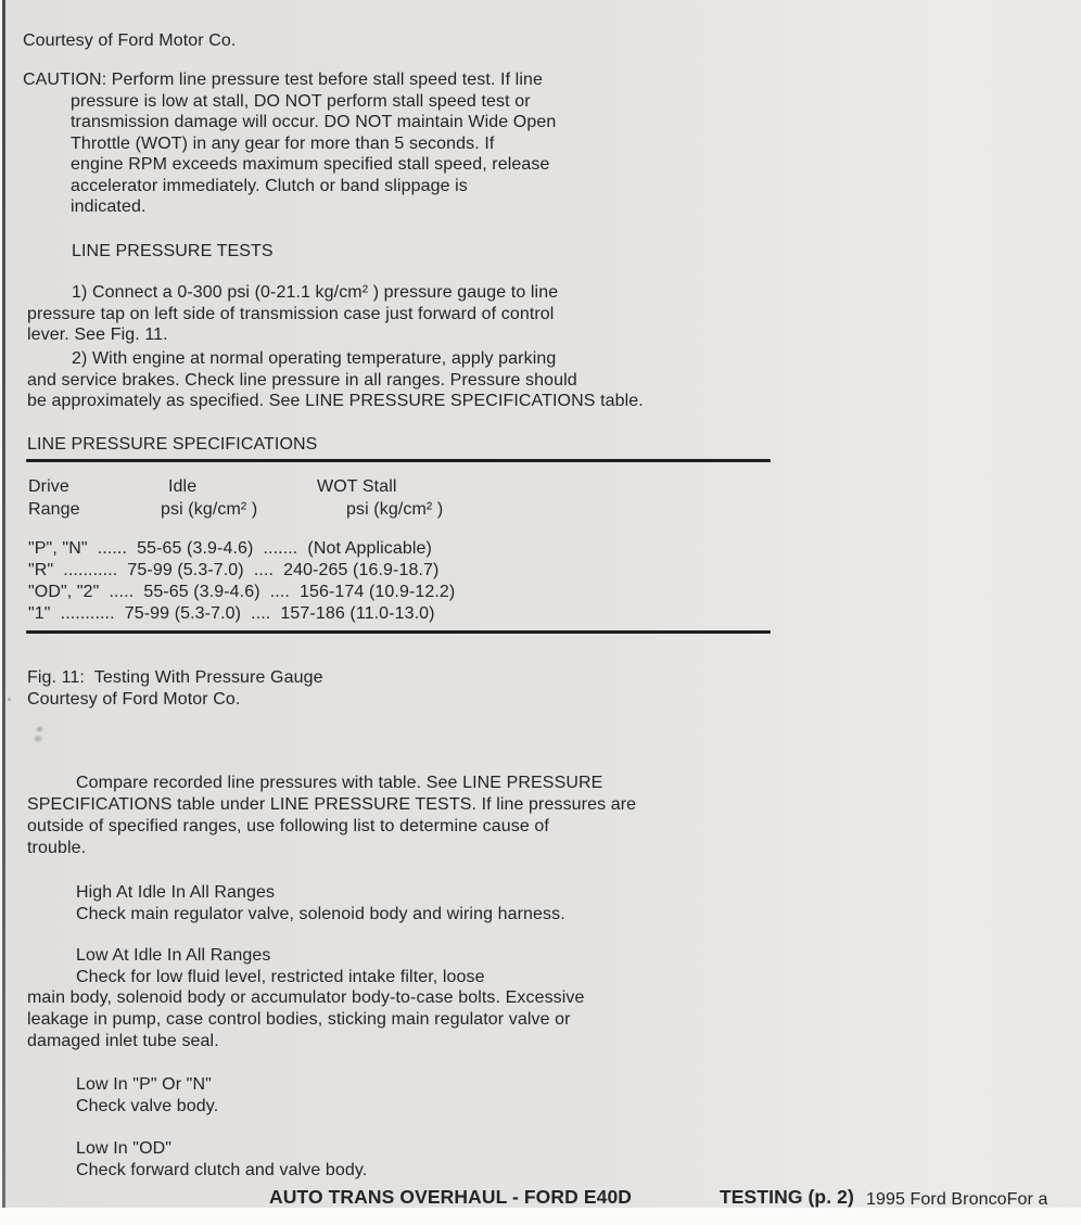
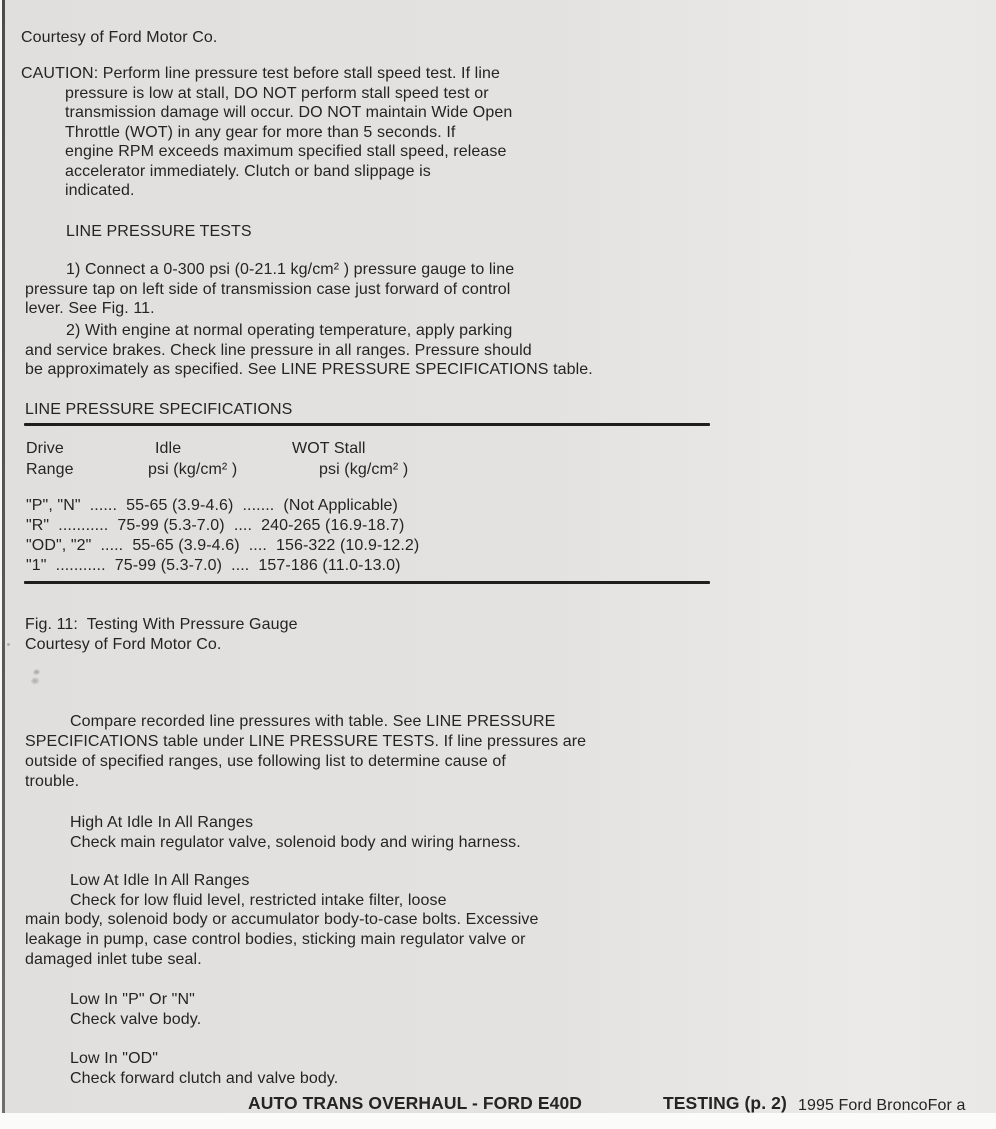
  Courtesy of Ford Motor Co.
  CAUTION: Perform line pressure test before stall speed test. If line
  pressure is low at stall, DO NOT perform stall speed test or
  transmission damage will occur. DO NOT maintain Wide Open
  Throttle (WOT) in any gear for more than 5 seconds. If
  engine RPM exceeds maximum specified stall speed, release
  accelerator immediately. Clutch or band slippage is
  indicated.
  LINE PRESSURE TESTS
  1) Connect a 0-300 psi (0-21.1 kg/cm² ) pressure gauge to line
  pressure tap on left side of transmission case just forward of control
  lever. See Fig. 11.
  2) With engine at normal operating temperature, apply parking
  and service brakes. Check line pressure in all ranges. Pressure should
  be approximately as specified. See LINE PRESSURE SPECIFICATIONS table.
  LINE PRESSURE SPECIFICATIONS
  Drive
  Idle
  WOT Stall
  Range
  psi (kg/cm² )
  psi (kg/cm² )
  "P", "N" ...... 55-65 (3.9-4.6) ....... (Not Applicable)
  "R" ........... 75-99 (5.3-7.0) .... 240-265 (16.9-18.7)
- "OD", "2" ..... 55-65 (3.9-4.6) .... 156-174 (10.9-12.2)
+ "OD", "2" ..... 55-65 (3.9-4.6) .... 156-322 (10.9-12.2)
  "1" ........... 75-99 (5.3-7.0) .... 157-186 (11.0-13.0)
  Fig. 11: Testing With Pressure Gauge
  Courtesy of Ford Motor Co.
  Compare recorded line pressures with table. See LINE PRESSURE
  SPECIFICATIONS table under LINE PRESSURE TESTS. If line pressures are
  outside of specified ranges, use following list to determine cause of
  trouble.
  High At Idle In All Ranges
  Check main regulator valve, solenoid body and wiring harness.
  Low At Idle In All Ranges
  Check for low fluid level, restricted intake filter, loose
  main body, solenoid body or accumulator body-to-case bolts. Excessive
  leakage in pump, case control bodies, sticking main regulator valve or
  damaged inlet tube seal.
  Low In "P" Or "N"
  Check valve body.
  Low In "OD"
  Check forward clutch and valve body.
  AUTO TRANS OVERHAUL - FORD E40D
  TESTING (p. 2)
  1995 Ford BroncoFor a
